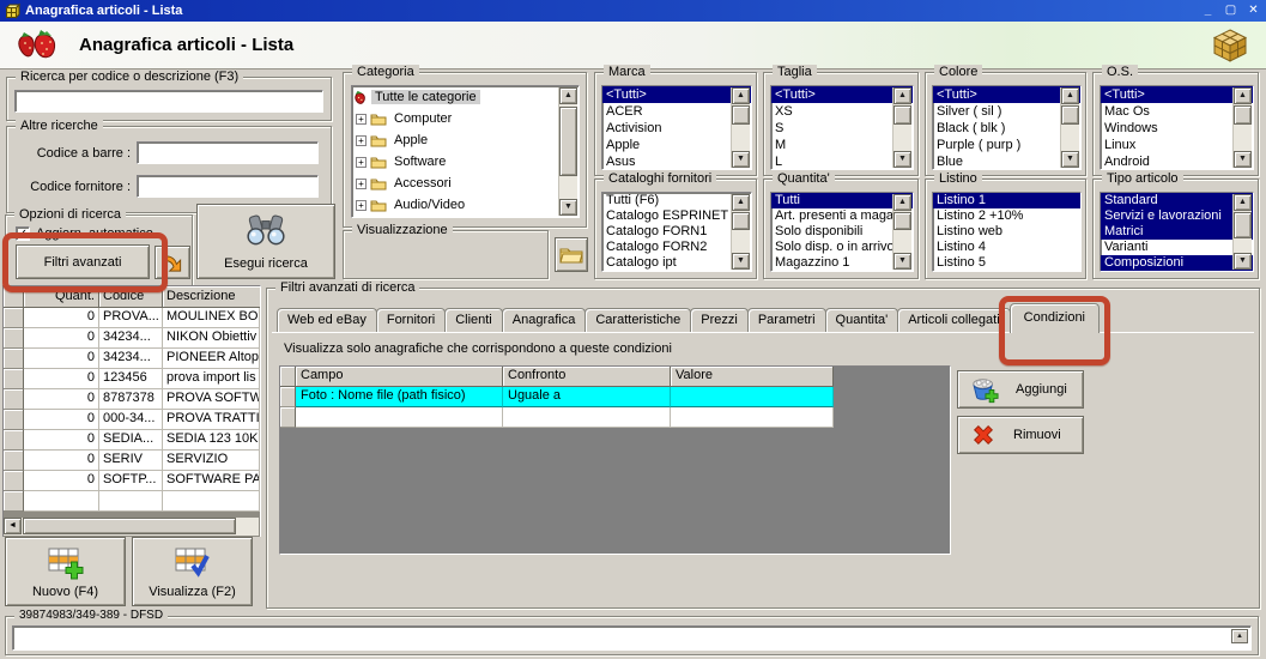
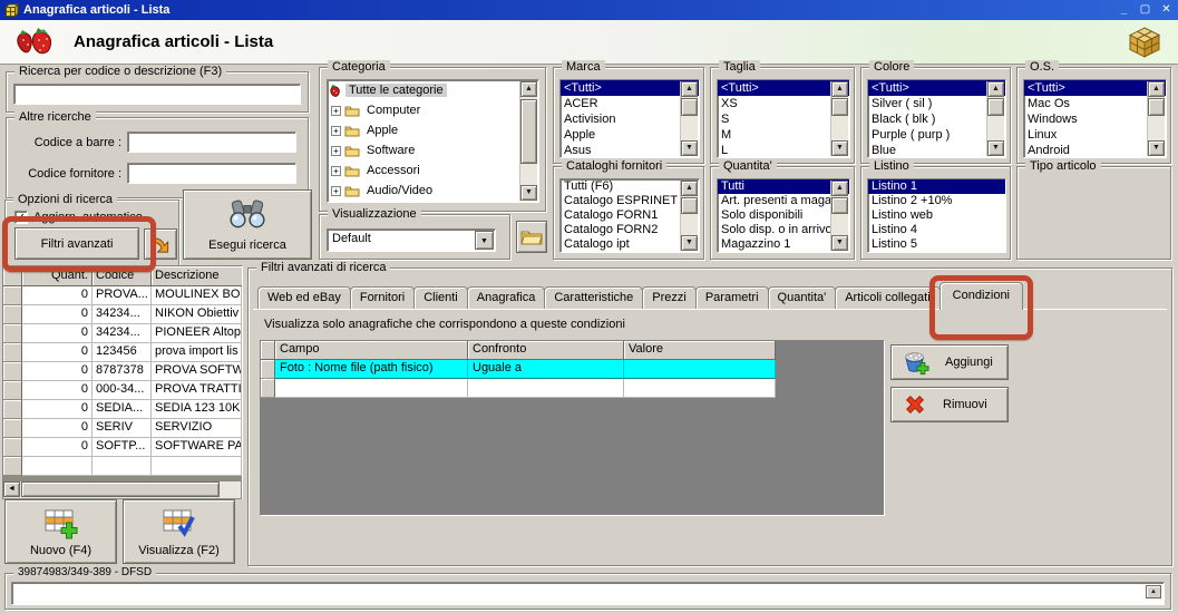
  Anagrafica articoli - Lista
  _
  ▢
  ✕
  Anagrafica articoli - Lista
  Ricerca per codice o descrizione (F3)
  Altre ricerche
  Codice a barre :
  Codice fornitore :
  Opzioni di ricerca
  ✓
  Aggiorn. automatico
  Filtri avanzati
  Esegui ricerca
  Categoria
  Tutte le categorie
  +
  Computer
  +
  Apple
  +
  Software
  +
  Accessori
  +
  Audio/Video
  Visualizzazione
+ Default
  Marca
  <Tutti>
  ACER
  Activision
  Apple
  Asus
  Taglia
  <Tutti>
  XS
  S
  M
  L
  Colore
  <Tutti>
  Silver ( sil )
  Black ( blk )
  Purple ( purp )
  Blue
  O.S.
  <Tutti>
  Mac Os
  Windows
  Linux
  Android
  Cataloghi fornitori
  Tutti (F6)
  Catalogo ESPRINET
  Catalogo FORN1
  Catalogo FORN2
  Catalogo ipt
  Quantita'
  Tutti
  Art. presenti a maga
  Solo disponibili
  Solo disp. o in arrivo
  Magazzino 1
  Listino
  Listino 1
  Listino 2 +10%
  Listino web
  Listino 4
  Listino 5
  Tipo articolo
- Standard
- Servizi e lavorazioni
- Matrici
- Varianti
- Composizioni
  Quant.
  Codice
  Descrizione
  0
  PROVA...
  MOULINEX BO
  0
  34234...
  NIKON Obiettiv
  0
  34234...
  PIONEER Altop
  0
  123456
  prova import lis
  0
  8787378
  PROVA SOFTW
  0
  000-34...
  PROVA TRATTI
  0
  SEDIA...
  SEDIA 123 10K
  0
  SERIV
  SERVIZIO
  0
  SOFTP...
  SOFTWARE PA
  Filtri avanzati di ricerca
  Web ed eBay
  Fornitori
  Clienti
  Anagrafica
  Caratteristiche
  Prezzi
  Parametri
  Quantita'
  Articoli collegati
  Condizioni
  Visualizza solo anagrafiche che corrispondono a queste condizioni
  Campo
  Confronto
  Valore
  Foto : Nome file (path fisico)
  Uguale a
  Aggiungi
  Rimuovi
  Nuovo (F4)
  Visualizza (F2)
  39874983/349-389 - DFSD
